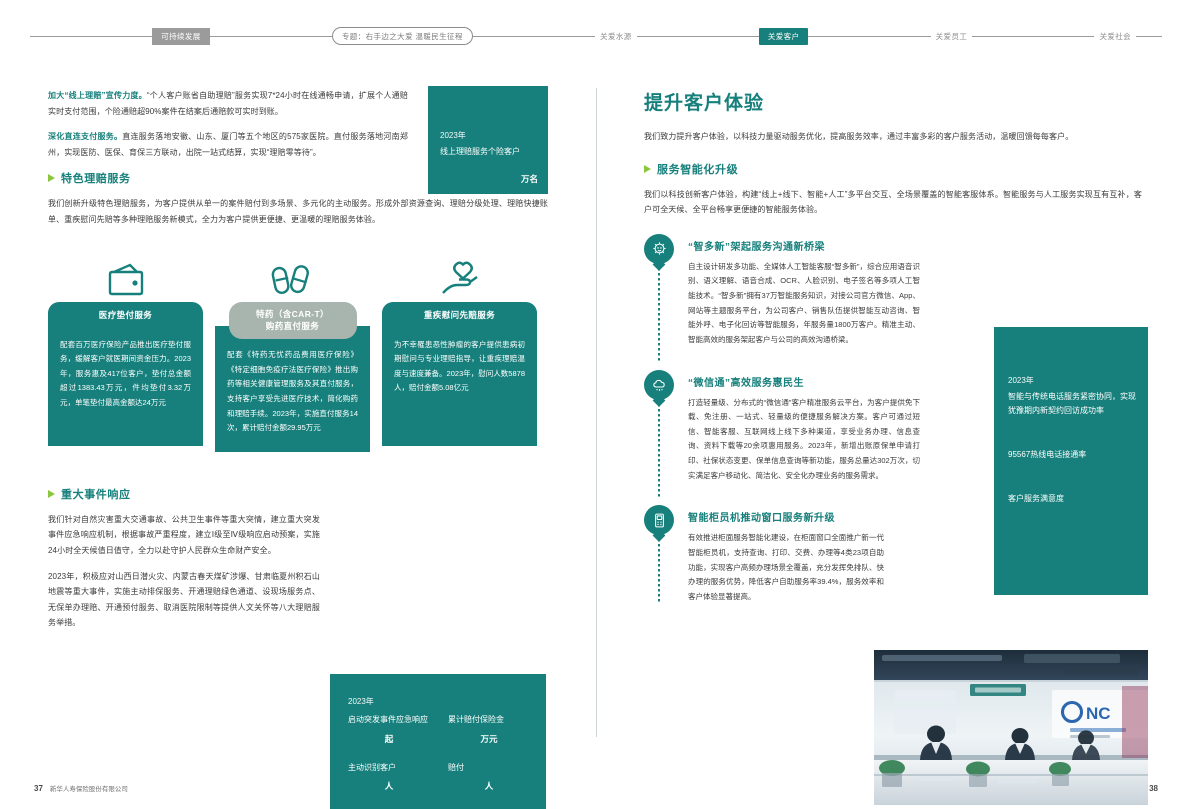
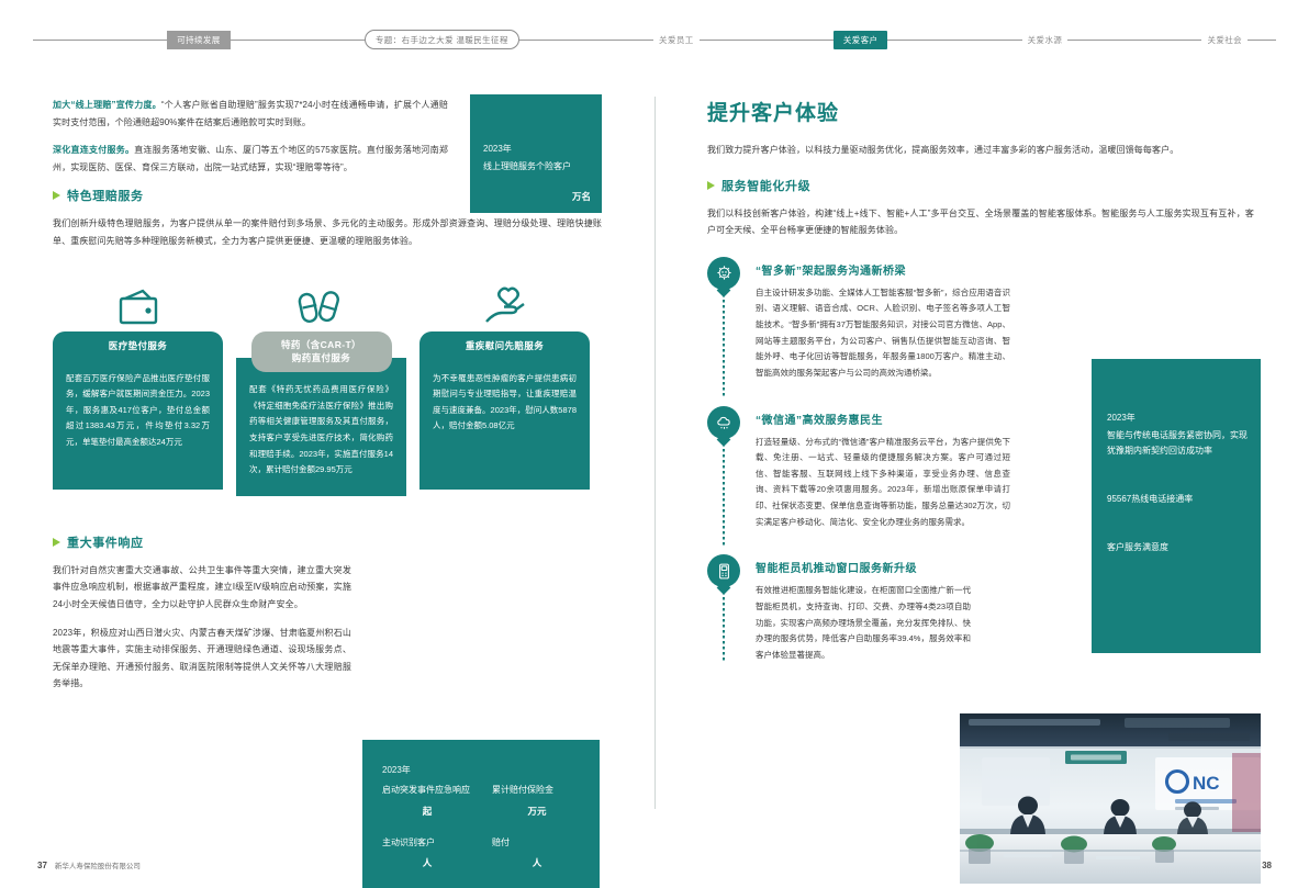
  可持续发展
  专题：右手边之大爱 温暖民生征程
- 关爱水源
+ 关爱员工
  关爱客户
- 关爱员工
+ 关爱水源
  关爱社会
  加大“线上理赔”宣传力度。“个人客户账省自助理赔”服务实现7*24小时在线通畅申请，扩展个人通赔实时支付范围，个险通赔超90%案件在结案后通赔款可实时到账。
  深化直连支付服务。直连服务落地安徽、山东、厦门等五个地区的575家医院。直付服务落地河南郑州，实现医防、医保、育保三方联动，出院一站式结算，实现“理赔零等待”。
  2023年
  线上理赔服务个险客户
  万名
  特色理赔服务
  我们创新升级特色理赔服务，为客户提供从单一的案件赔付到多场景、多元化的主动服务。形成外部资源查询、理赔分级处理、理赔快捷账单、重疾慰问先赔等多种理赔服务新模式，全力为客户提供更便捷、更温暖的理赔服务体验。
  医疗垫付服务
  配套百万医疗保险产品推出医疗垫付服务，缓解客户就医期间资金压力。2023年，服务惠及417位客户，垫付总金额超过1383.43万元，件均垫付3.32万元，单笔垫付最高金额达24万元
  特药（含CAR-T）
  购药直付服务
  配套《特药无忧药品费用医疗保险》《特定细胞免疫疗法医疗保险》推出购药等相关健康管理服务及其直付服务，支持客户享受先进医疗技术，简化购药和理赔手续。2023年，实施直付服务14次，累计赔付金额29.95万元
  重疾慰问先赔服务
  为不幸罹患恶性肿瘤的客户提供患病初期慰问与专业理赔指导，让重疾理赔温度与速度兼备。2023年，慰问人数5878人，赔付金额5.08亿元
  重大事件响应
  我们针对自然灾害重大交通事故、公共卫生事件等重大突情，建立重大突发事件应急响应机制，根据事故严重程度，建立Ⅰ级至Ⅳ级响应启动预案，实施24小时全天候值日值守，全力以赴守护人民群众生命财产安全。
  2023年，积极应对山西日潜火灾、内蒙古春天煤矿涉爆、甘肃临夏州积石山地震等重大事件，实施主动排保服务、开通理赔绿色通道、设现场服务点、无保单办理赔、开通预付服务、取消医院限制等提供人文关怀等八大理赔服务举措。
  2023年
  启动突发事件应急响应
  起
  累计赔付保险金
  万元
  主动识别客户
  人
  赔付
  人
  提升客户体验
  我们致力提升客户体验，以科技力量驱动服务优化，提高服务效率，通过丰富多彩的客户服务活动，温暖回馈每每客户。
  服务智能化升级
  我们以科技创新客户体验，构建“线上+线下、智能+人工”多平台交互、全场景覆盖的智能客服体系。智能服务与人工服务实现互有互补，客户可全天候、全平台畅享更便捷的智能服务体验。
  “智多新”架起服务沟通新桥梁
  自主设计研发多功能、全媒体人工智能客服“智多新”，综合应用语音识别、语义理解、语音合成、OCR、人脸识别、电子签名等多项人工智能技术。“智多新”拥有37万智能服务知识，对接公司官方微信、App、网站等主题服务平台，为公司客户、销售队伍提供智能互动咨询、智能外呼、电子化回访等智能服务，年服务量1800万客户。精准主动、智能高效的服务架起客户与公司的高效沟通桥梁。
  “微信通”高效服务惠民生
  打造轻量级、分布式的“微信通”客户精准服务云平台，为客户提供免下载、免注册、一站式、轻量级的便捷服务解决方案。客户可通过短信、智能客服、互联网线上线下多种渠道，享受业务办理、信息查询、资料下载等20余项惠用服务。2023年，新增出账原保单申请打印、社保状态变更、保单信息查询等新功能，服务总量达302万次，切实满足客户移动化、简洁化、安全化办理业务的服务需求。
  智能柜员机推动窗口服务新升级
  有效推进柜面服务智能化建设，在柜面窗口全面推广新一代智能柜员机，支持查询、打印、交费、办理等4类23项自助功能，实现客户高频办理场景全覆盖，充分发挥免排队、快办理的服务优势，降低客户自助服务率39.4%，服务效率和客户体验显著提高。
  2023年
  智能与传统电话服务紧密协同，实现
  犹豫期内新契约回访成功率
  95567热线电话接通率
  客户服务满意度
  NC
  37
  38
